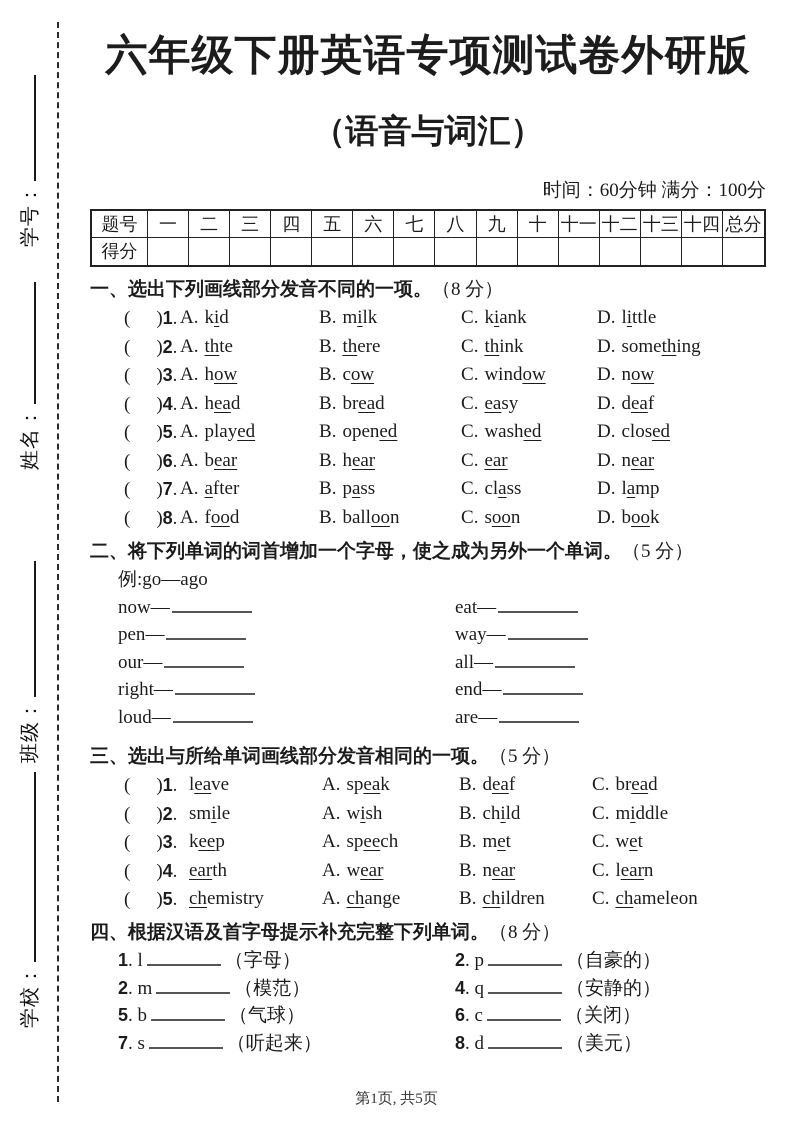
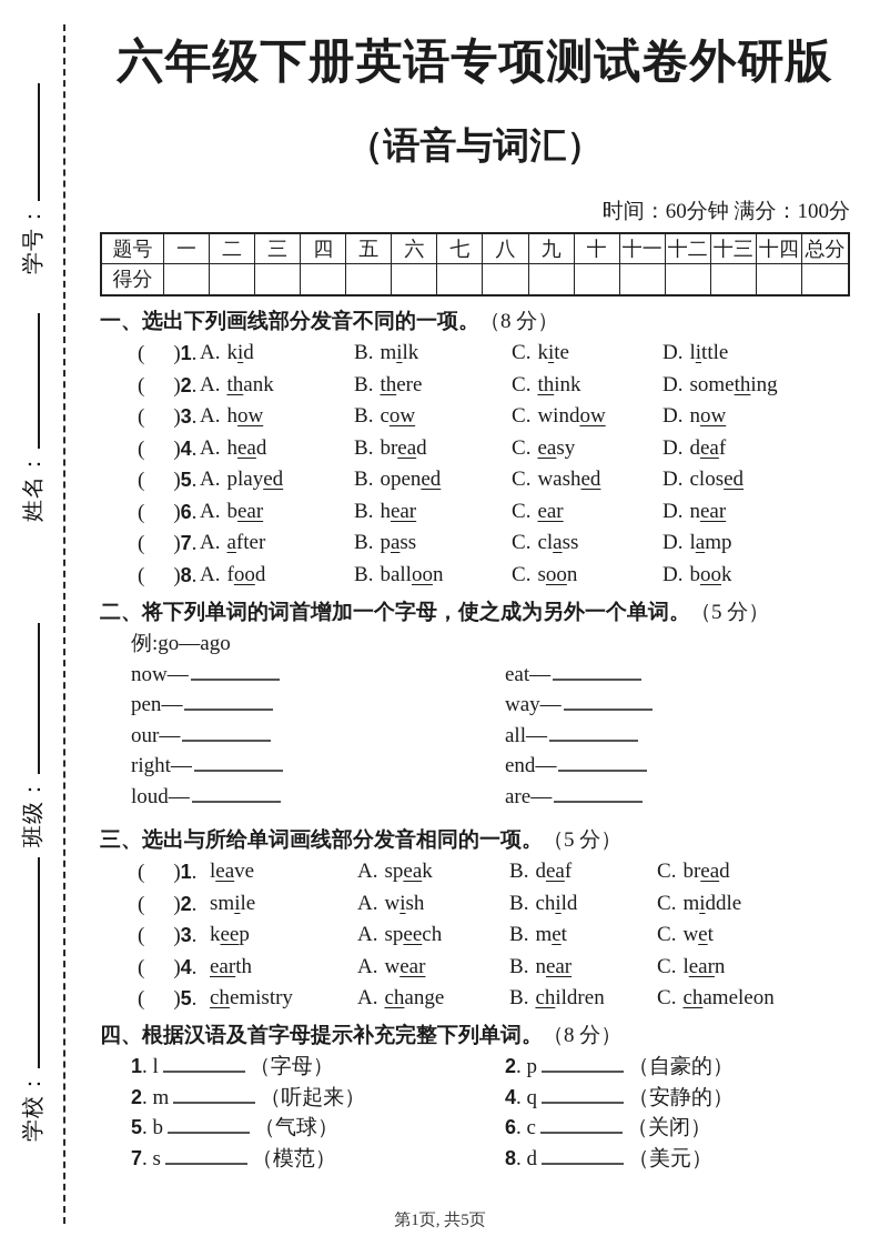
  六年级下册英语专项测试卷外研版
  （语音与词汇）
  时间：60分钟 满分：100分
  题号
  一
  二
  三
  四
  五
  六
  七
  八
  九
  十
  十一
  十二
  十三
  十四
  总分
  得分
  一、选出下列画线部分发音不同的一项。（8 分）
  ( )1.
  A. kid
  B. milk
- C. kiank
+ C. kite
  D. little
  ( )2.
- A. thte
+ A. thank
  B. there
  C. think
  D. something
  ( )3.
  A. how
  B. cow
  C. window
  D. now
  ( )4.
  A. head
  B. bread
  C. easy
  D. deaf
  ( )5.
  A. played
  B. opened
  C. washed
  D. closed
  ( )6.
  A. bear
  B. hear
  C. ear
  D. near
  ( )7.
  A. after
  B. pass
  C. class
  D. lamp
  ( )8.
  A. food
  B. balloon
  C. soon
  D. book
  二、将下列单词的词首增加一个字母，使之成为另外一个单词。（5 分）
  例:go—ago
  now—
  pen—
  our—
  right—
  loud—
  eat—
  way—
  all—
  end—
  are—
  三、选出与所给单词画线部分发音相同的一项。（5 分）
  ( )1.
  leave
  A. speak
  B. deaf
  C. bread
  ( )2.
  smile
  A. wish
  B. child
  C. middle
  ( )3.
  keep
  A. speech
  B. met
  C. wet
  ( )4.
  earth
  A. wear
  B. near
  C. learn
  ( )5.
  chemistry
  A. change
  B. children
  C. chameleon
  四、根据汉语及首字母提示补充完整下列单词。（8 分）
  1. l （字母）
- 2. m （模范）
+ 2. m （听起来）
  5. b （气球）
- 7. s （听起来）
+ 7. s （模范）
  2. p （自豪的）
  4. q （安静的）
  6. c （关闭）
  8. d （美元）
  第1页, 共5页
